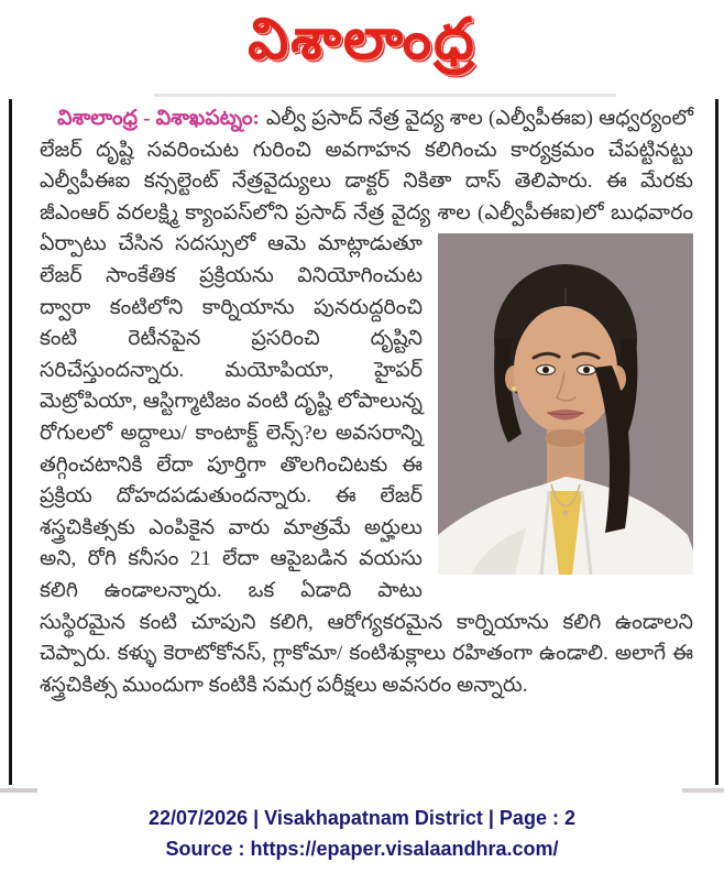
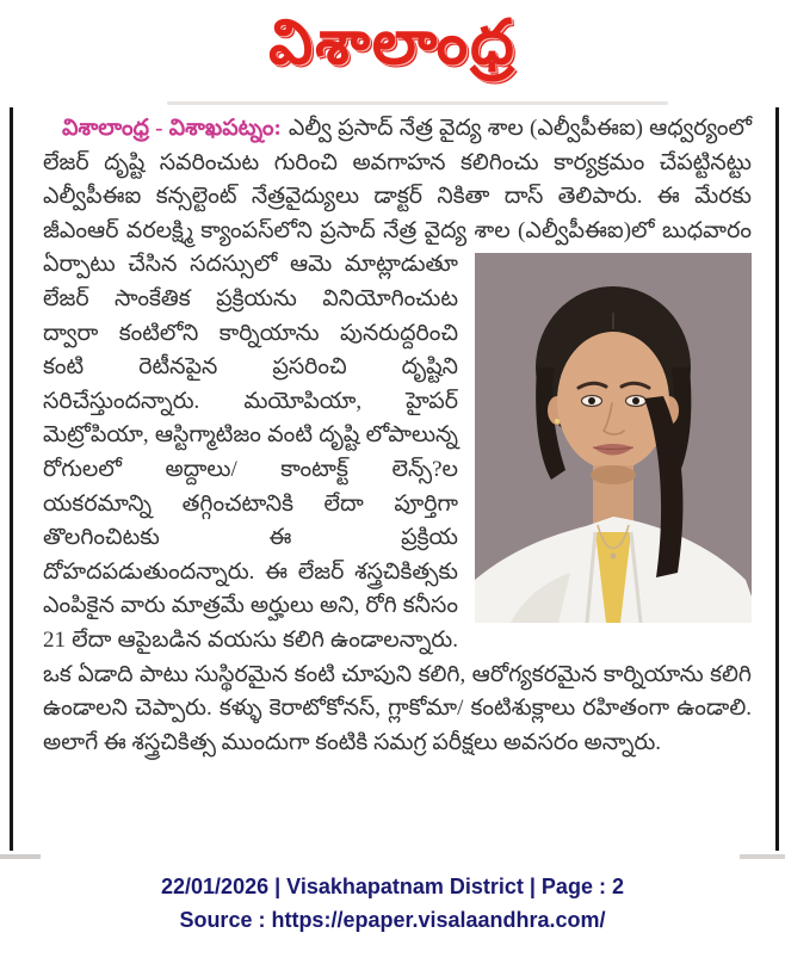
  విశాలాంధ్ర
- విశాలాంధ్ర - విశాఖపట్నం: ఎల్వీ ప్రసాద్ నేత్ర వైద్య శాల (ఎల్వీపీఈఐ) ఆధ్వర్యంలో లేజర్ దృష్టి సవరించుట గురించి అవగాహన కలిగించు కార్యక్రమం చేపట్టినట్టు ఎల్వీపీఈఐ కన్సల్టెంట్ నేత్రవైద్యులు డాక్టర్ నికితా దాస్ తెలిపారు. ఈ మేరకు జీఎంఆర్ వరలక్ష్మి క్యాంపస్‌లోని ప్రసాద్ నేత్ర వైద్య శాల (ఎల్వీపీఈఐ)లో బుధవారం ఏర్పాటు చేసిన సదస్సులో ఆమె మాట్లాడుతూ లేజర్ సాంకేతిక ప్రక్రియను వినియోగించుట ద్వారా కంటిలోని కార్నియాను పునరుద్దరించి కంటి రెటీనపైన ప్రసరించి దృష్టిని సరిచేస్తుందన్నారు. మయోపియా, హైపర్ మెట్రోపియా, ఆస్టిగ్మాటిజం వంటి దృష్టి లోపాలున్న రోగులలో అద్దాలు/ కాంటాక్ట్ లెన్స్?ల అవసరాన్ని తగ్గించటానికి లేదా పూర్తిగా తొలగించిటకు ఈ ప్రక్రియ దోహదపడుతుందన్నారు. ఈ లేజర్ శస్త్రచికిత్సకు ఎంపికైన వారు మాత్రమే అర్హులు అని, రోగి కనీసం 21 లేదా ఆపైబడిన వయసు కలిగి ఉండాలన్నారు. ఒక ఏడాది పాటు సుస్థిరమైన కంటి చూపుని కలిగి, ఆరోగ్యకరమైన కార్నియాను కలిగి ఉండాలని చెప్పారు. కళ్ళు కెరాటోకోనస్, గ్లాకోమా/ కంటిశుక్లాలు రహితంగా ఉండాలి. అలాగే ఈ శస్త్రచికిత్స ముందుగా కంటికి సమగ్ర పరీక్షలు అవసరం అన్నారు.
+ విశాలాంధ్ర - విశాఖపట్నం: ఎల్వీ ప్రసాద్ నేత్ర వైద్య శాల (ఎల్వీపీఈఐ) ఆధ్వర్యంలో లేజర్ దృష్టి సవరించుట గురించి అవగాహన కలిగించు కార్యక్రమం చేపట్టినట్టు ఎల్వీపీఈఐ కన్సల్టెంట్ నేత్రవైద్యులు డాక్టర్ నికితా దాస్ తెలిపారు. ఈ మేరకు జీఎంఆర్ వరలక్ష్మి క్యాంపస్‌లోని ప్రసాద్ నేత్ర వైద్య శాల (ఎల్వీపీఈఐ)లో బుధవారం ఏర్పాటు చేసిన సదస్సులో ఆమె మాట్లాడుతూ లేజర్ సాంకేతిక ప్రక్రియను వినియోగించుట ద్వారా కంటిలోని కార్నియాను పునరుద్దరించి కంటి రెటీనపైన ప్రసరించి దృష్టిని సరిచేస్తుందన్నారు. మయోపియా, హైపర్ మెట్రోపియా, ఆస్టిగ్మాటిజం వంటి దృష్టి లోపాలున్న రోగులలో అద్దాలు/ కాంటాక్ట్ లెన్స్?ల యకరమాన్ని తగ్గించటానికి లేదా పూర్తిగా తొలగించిటకు ఈ ప్రక్రియ దోహదపడుతుందన్నారు. ఈ లేజర్ శస్త్రచికిత్సకు ఎంపికైన వారు మాత్రమే అర్హులు అని, రోగి కనీసం 21 లేదా ఆపైబడిన వయసు కలిగి ఉండాలన్నారు. ఒక ఏడాది పాటు సుస్థిరమైన కంటి చూపుని కలిగి, ఆరోగ్యకరమైన కార్నియాను కలిగి ఉండాలని చెప్పారు. కళ్ళు కెరాటోకోనస్, గ్లాకోమా/ కంటిశుక్లాలు రహితంగా ఉండాలి. అలాగే ఈ శస్త్రచికిత్స ముందుగా కంటికి సమగ్ర పరీక్షలు అవసరం అన్నారు.
- 22/07/2026 | Visakhapatnam District | Page : 2
+ 22/01/2026 | Visakhapatnam District | Page : 2
  Source : https://epaper.visalaandhra.com/
